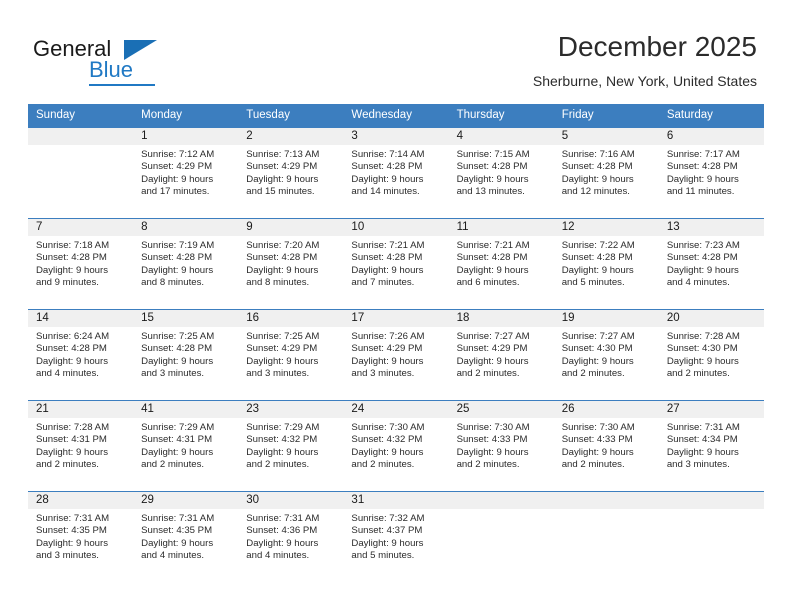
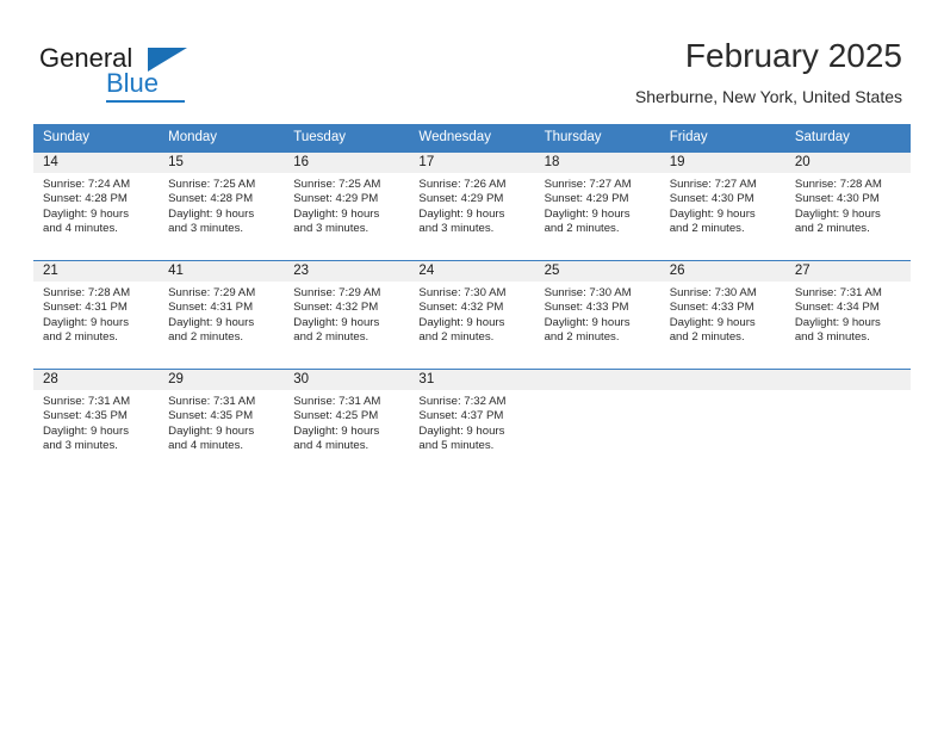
  General
  Blue
- December 2025
+ February 2025
  Sherburne, New York, United States
  Sunday	Monday	Tuesday	Wednesday	Thursday	Friday	Saturday
- 	1Sunrise: 7:12 AMSunset: 4:29 PMDaylight: 9 hoursand 17 minutes.	2Sunrise: 7:13 AMSunset: 4:29 PMDaylight: 9 hoursand 15 minutes.	3Sunrise: 7:14 AMSunset: 4:28 PMDaylight: 9 hoursand 14 minutes.	4Sunrise: 7:15 AMSunset: 4:28 PMDaylight: 9 hoursand 13 minutes.	5Sunrise: 7:16 AMSunset: 4:28 PMDaylight: 9 hoursand 12 minutes.	6Sunrise: 7:17 AMSunset: 4:28 PMDaylight: 9 hoursand 11 minutes.
- 7Sunrise: 7:18 AMSunset: 4:28 PMDaylight: 9 hoursand 9 minutes.	8Sunrise: 7:19 AMSunset: 4:28 PMDaylight: 9 hoursand 8 minutes.	9Sunrise: 7:20 AMSunset: 4:28 PMDaylight: 9 hoursand 8 minutes.	10Sunrise: 7:21 AMSunset: 4:28 PMDaylight: 9 hoursand 7 minutes.	11Sunrise: 7:21 AMSunset: 4:28 PMDaylight: 9 hoursand 6 minutes.	12Sunrise: 7:22 AMSunset: 4:28 PMDaylight: 9 hoursand 5 minutes.	13Sunrise: 7:23 AMSunset: 4:28 PMDaylight: 9 hoursand 4 minutes.
- 14Sunrise: 6:24 AMSunset: 4:28 PMDaylight: 9 hoursand 4 minutes.	15Sunrise: 7:25 AMSunset: 4:28 PMDaylight: 9 hoursand 3 minutes.	16Sunrise: 7:25 AMSunset: 4:29 PMDaylight: 9 hoursand 3 minutes.	17Sunrise: 7:26 AMSunset: 4:29 PMDaylight: 9 hoursand 3 minutes.	18Sunrise: 7:27 AMSunset: 4:29 PMDaylight: 9 hoursand 2 minutes.	19Sunrise: 7:27 AMSunset: 4:30 PMDaylight: 9 hoursand 2 minutes.	20Sunrise: 7:28 AMSunset: 4:30 PMDaylight: 9 hoursand 2 minutes.
+ 14Sunrise: 7:24 AMSunset: 4:28 PMDaylight: 9 hoursand 4 minutes.	15Sunrise: 7:25 AMSunset: 4:28 PMDaylight: 9 hoursand 3 minutes.	16Sunrise: 7:25 AMSunset: 4:29 PMDaylight: 9 hoursand 3 minutes.	17Sunrise: 7:26 AMSunset: 4:29 PMDaylight: 9 hoursand 3 minutes.	18Sunrise: 7:27 AMSunset: 4:29 PMDaylight: 9 hoursand 2 minutes.	19Sunrise: 7:27 AMSunset: 4:30 PMDaylight: 9 hoursand 2 minutes.	20Sunrise: 7:28 AMSunset: 4:30 PMDaylight: 9 hoursand 2 minutes.
  21Sunrise: 7:28 AMSunset: 4:31 PMDaylight: 9 hoursand 2 minutes.	41Sunrise: 7:29 AMSunset: 4:31 PMDaylight: 9 hoursand 2 minutes.	23Sunrise: 7:29 AMSunset: 4:32 PMDaylight: 9 hoursand 2 minutes.	24Sunrise: 7:30 AMSunset: 4:32 PMDaylight: 9 hoursand 2 minutes.	25Sunrise: 7:30 AMSunset: 4:33 PMDaylight: 9 hoursand 2 minutes.	26Sunrise: 7:30 AMSunset: 4:33 PMDaylight: 9 hoursand 2 minutes.	27Sunrise: 7:31 AMSunset: 4:34 PMDaylight: 9 hoursand 3 minutes.
- 28Sunrise: 7:31 AMSunset: 4:35 PMDaylight: 9 hoursand 3 minutes.	29Sunrise: 7:31 AMSunset: 4:35 PMDaylight: 9 hoursand 4 minutes.	30Sunrise: 7:31 AMSunset: 4:36 PMDaylight: 9 hoursand 4 minutes.	31Sunrise: 7:32 AMSunset: 4:37 PMDaylight: 9 hoursand 5 minutes.
+ 28Sunrise: 7:31 AMSunset: 4:35 PMDaylight: 9 hoursand 3 minutes.	29Sunrise: 7:31 AMSunset: 4:35 PMDaylight: 9 hoursand 4 minutes.	30Sunrise: 7:31 AMSunset: 4:25 PMDaylight: 9 hoursand 4 minutes.	31Sunrise: 7:32 AMSunset: 4:37 PMDaylight: 9 hoursand 5 minutes.
